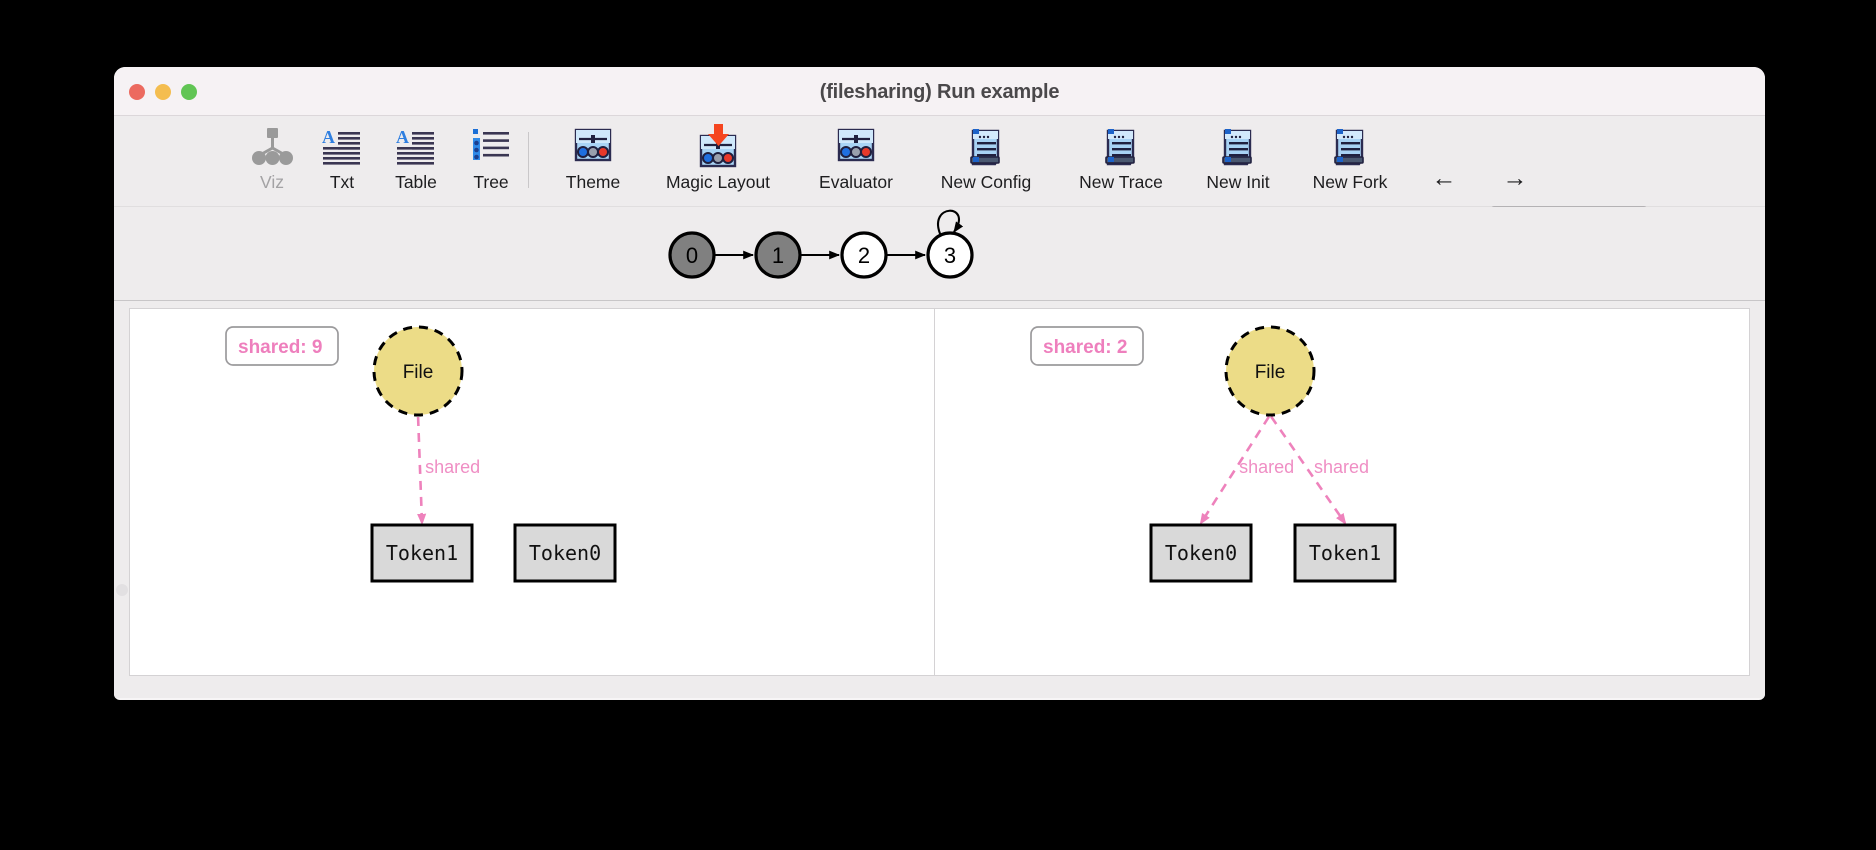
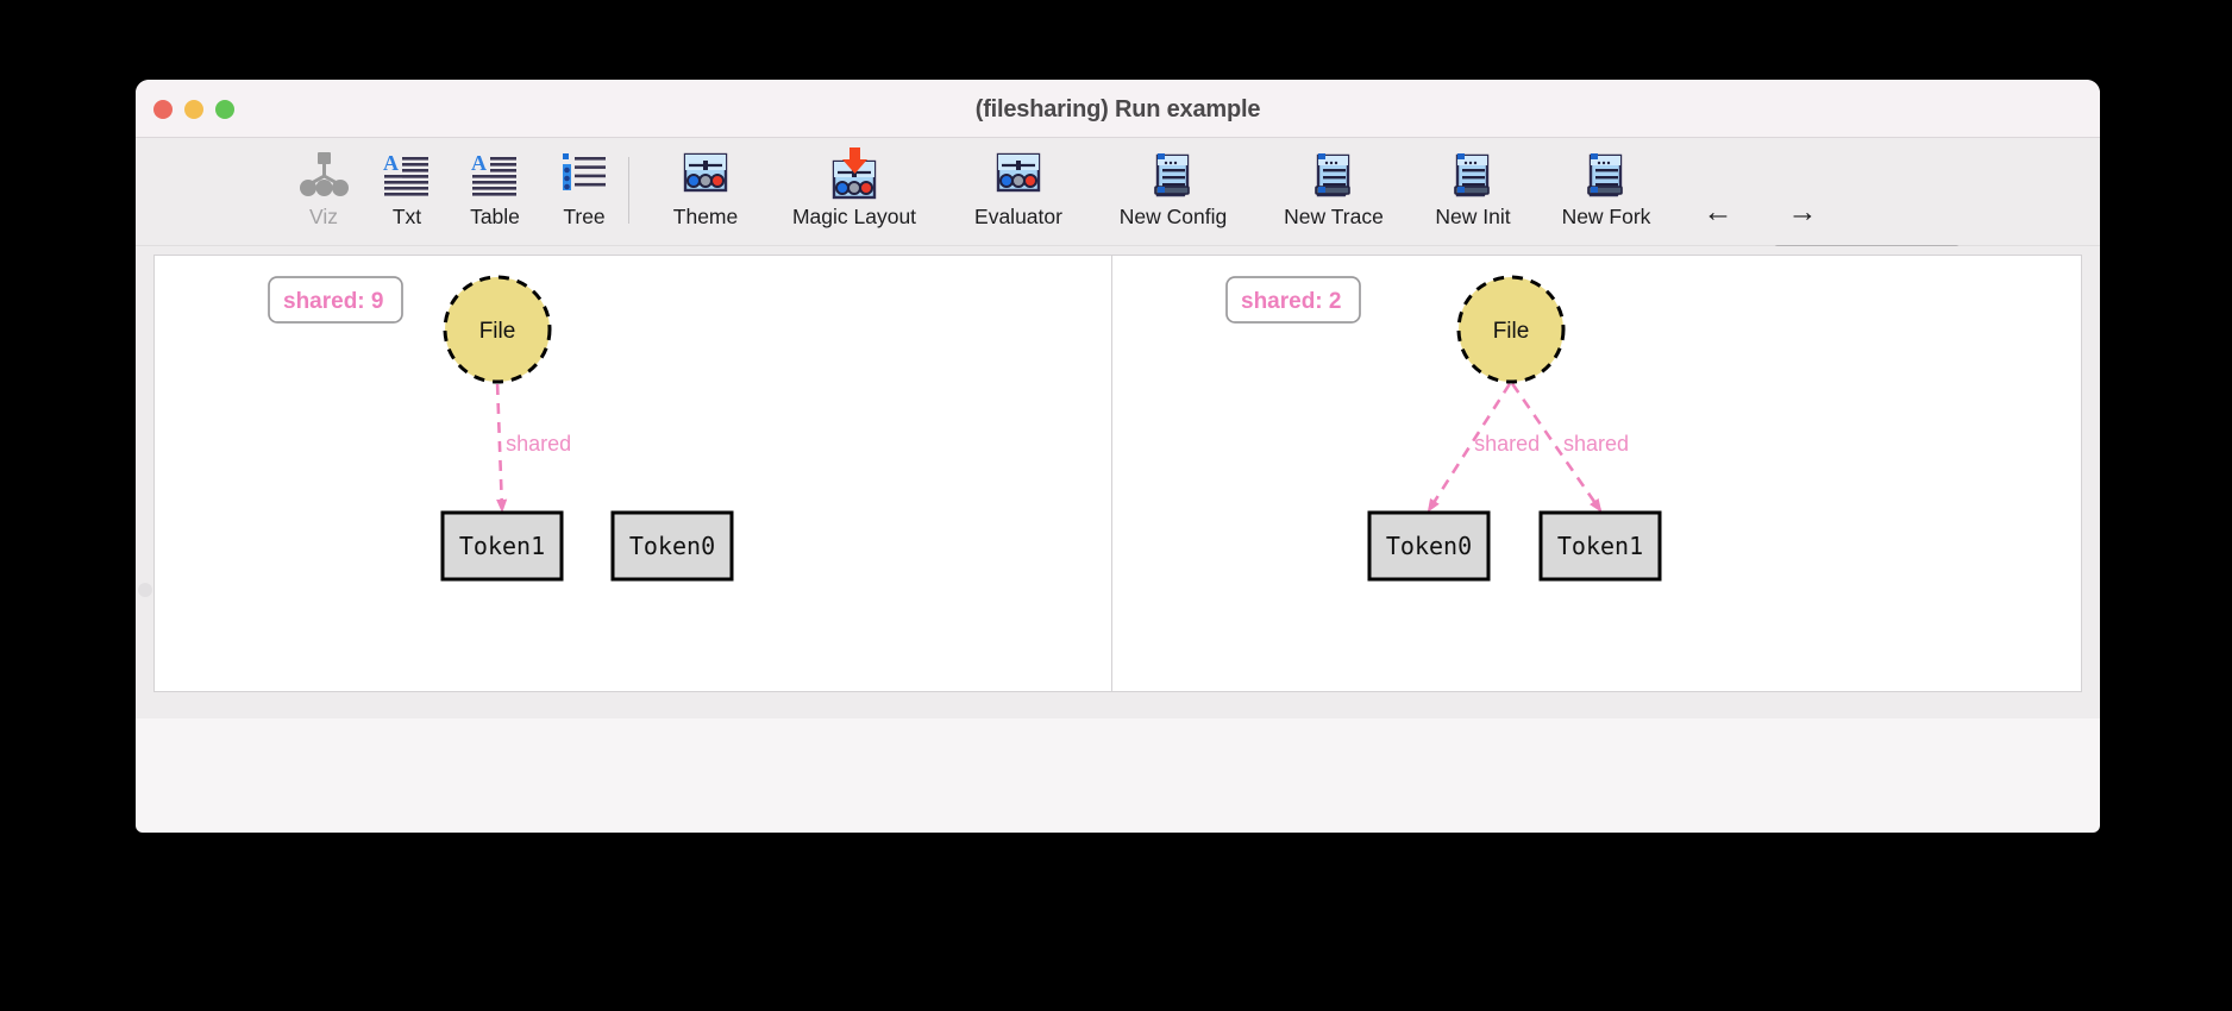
  (filesharing) Run example
  Viz
  A
  Txt
  A
  Table
  Tree
  Theme
  Magic Layout
  Evaluator
  New Config
  New Trace
  New Init
  New Fork
  ←
  →
- 0
- 1
- 2
- 3
  shared: 9
  shared
  File
  Token1
  Token0
  shared: 2
  shared
  shared
  File
  Token0
  Token1
